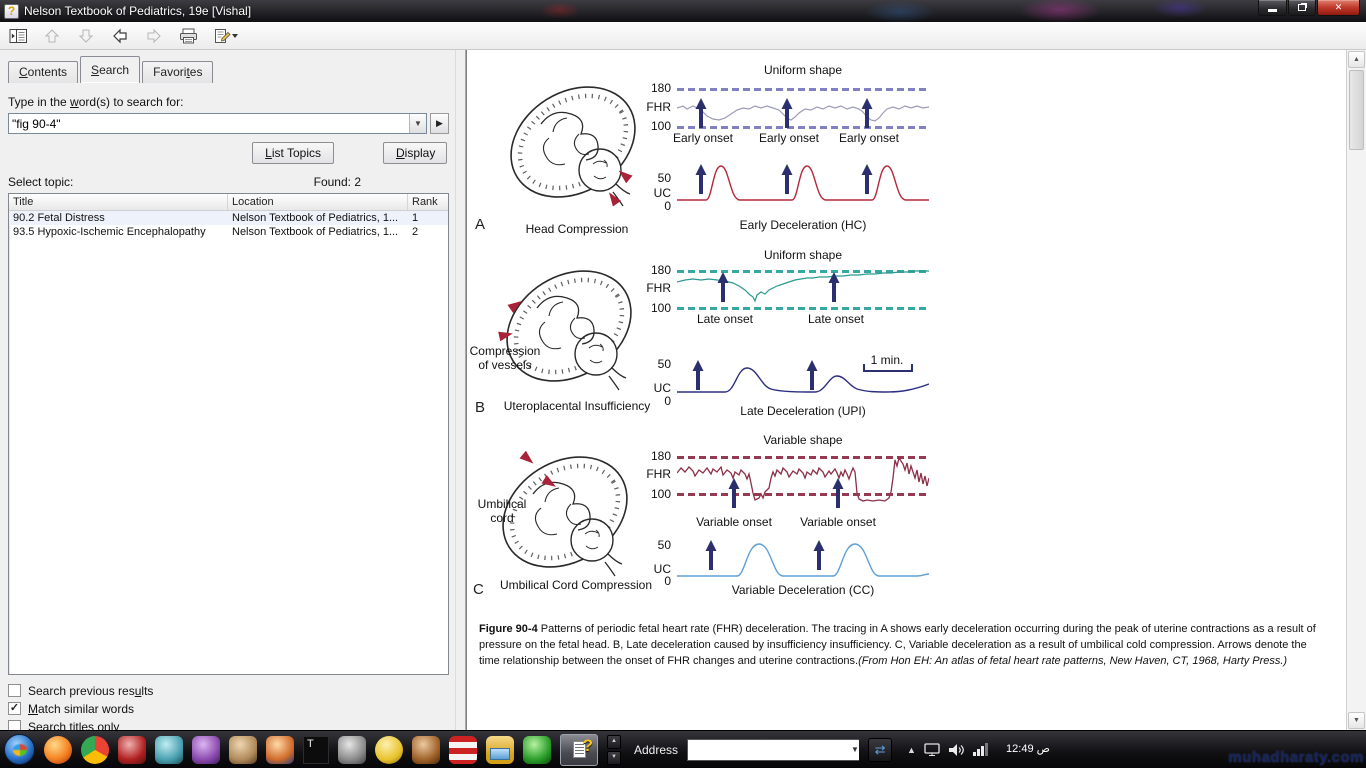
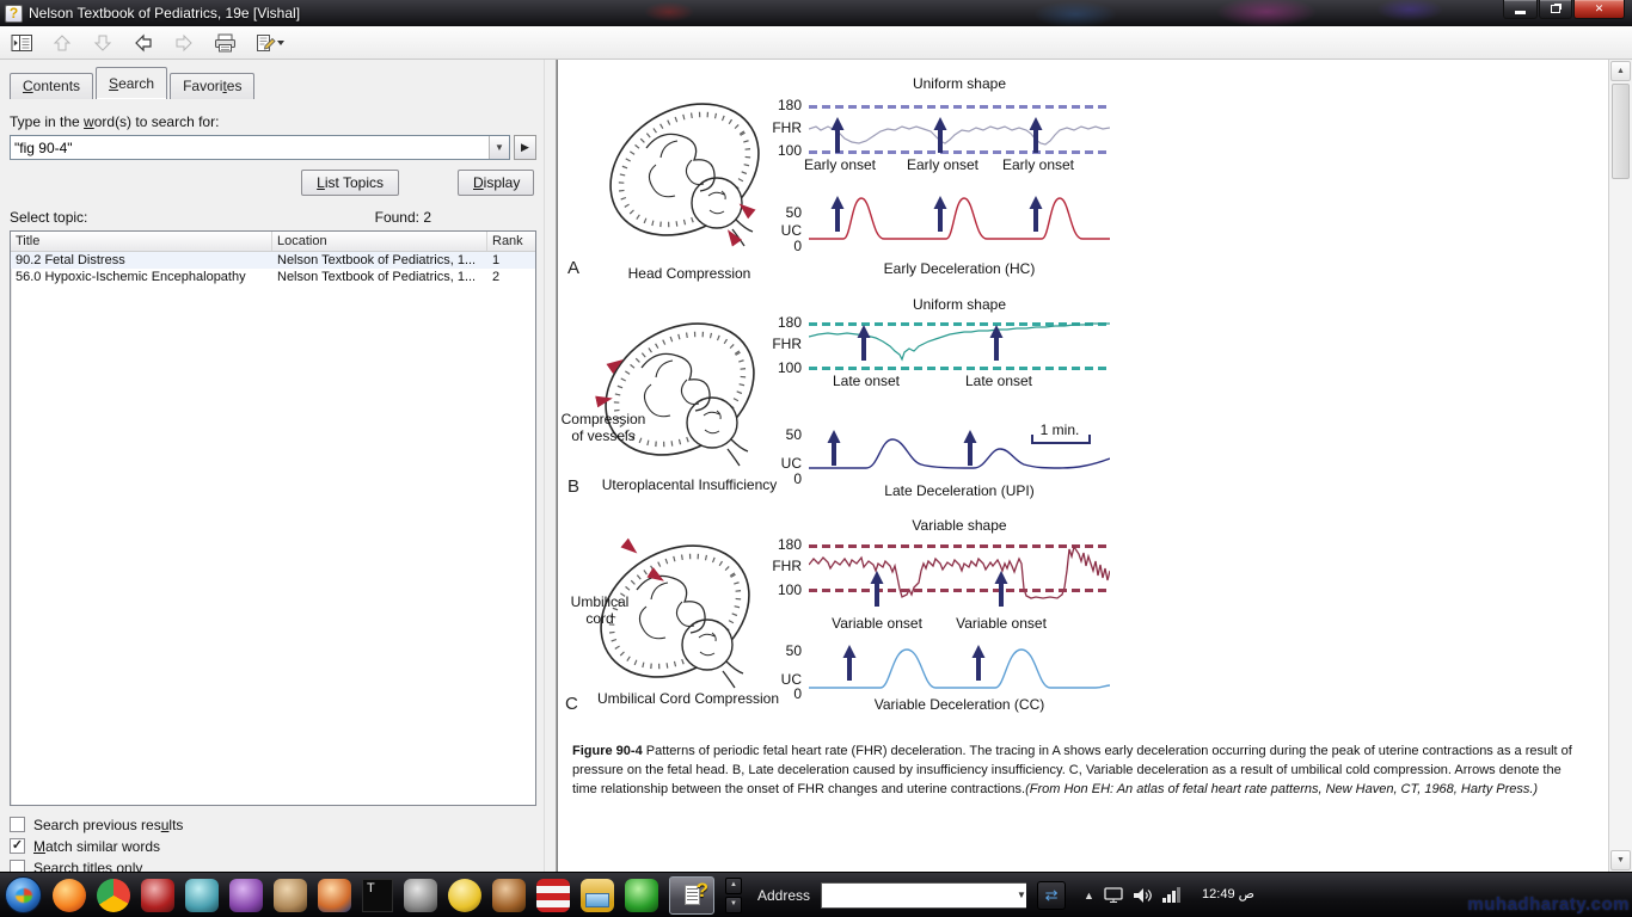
  ?
  Nelson Textbook of Pediatrics, 19e [Vishal]
  ✕
  Contents
  Search
  Favorites
  Type in the word(s) to search for:
  "fig 90-4"
  ▼
  ▶
  List Topics
  Display
  Select topic:
  Found: 2
  Title
  Location
  Rank
  90.2 Fetal Distress
  Nelson Textbook of Pediatrics, 1...
  1
- 93.5 Hypoxic-Ischemic Encephalopathy
+ 56.0 Hypoxic-Ischemic Encephalopathy
  Nelson Textbook of Pediatrics, 1...
  2
  Search previous results
  Match similar words
  Search titles only
  A
  Head Compression
  Uniform shape
  180
  FHR
  100
  Early onset
  Early onset
  Early onset
  50
  UC
  0
  Early Deceleration (HC)
  Compression
  of vessels
  B
  Uteroplacental Insufficiency
  Uniform shape
  180
  FHR
  100
  Late onset
  Late onset
  50
  UC
  0
  1 min.
  Late Deceleration (UPI)
  Umbilical cord
  C
  Umbilical Cord Compression
  Variable shape
  180
  FHR
  100
  Variable onset
  Variable onset
  50
  UC
  0
  Variable Deceleration (CC)
  Figure 90-4 Patterns of periodic fetal heart rate (FHR) deceleration. The tracing in A shows early deceleration occurring during the peak of uterine contractions as a result of pressure on the fetal head. B, Late deceleration caused by insufficiency insufficiency. C, Variable deceleration as a result of umbilical cold compression. Arrows denote the time relationship between the onset of FHR changes and uterine contractions.(From Hon EH: An atlas of fetal heart rate patterns, New Haven, CT, 1968, Harty Press.)
  T
  ?
  Address
  ▼
  ⇄
  ▲
  12:49 ص
  muhadharaty.com
